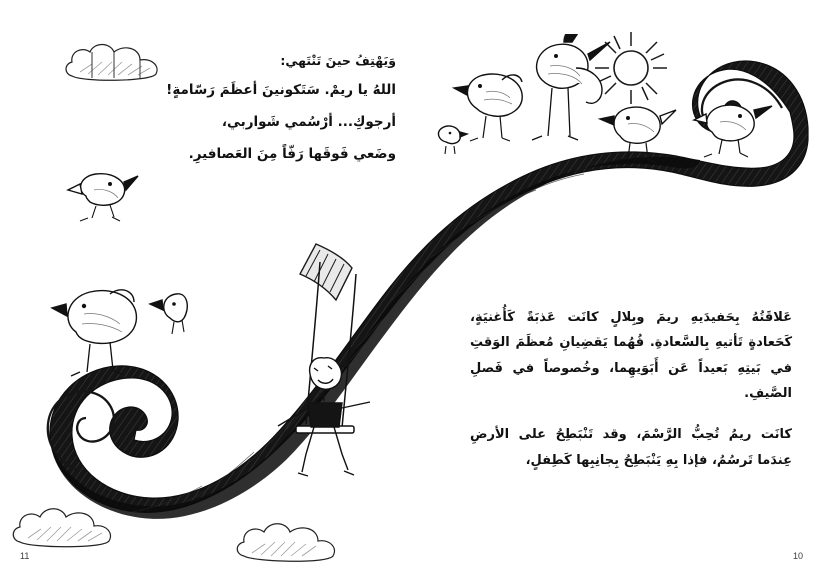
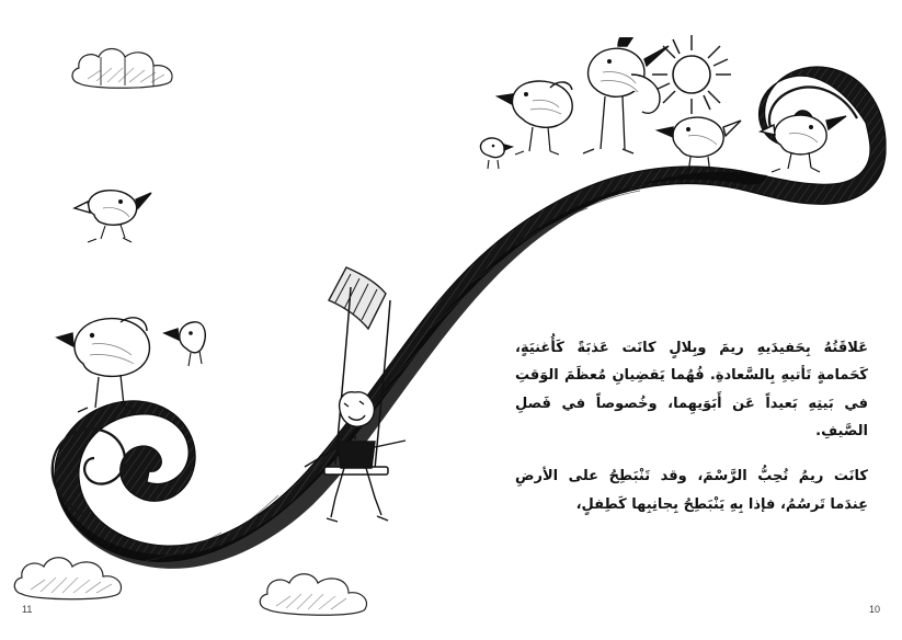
- وَيَهْتِفُ حينَ تَنْتَهي:
- اللهُ يا ريمْ. سَتَكونينَ أعظَمَ رَسّامةٍ!
- أرجوكِ... أرْسُمي شَواربي،
- وضَعي فَوقَها رَفّاً مِنَ العَصافيرِ.
- عَلاقَتُهُ بِحَفيدَيهِ ريمَ وبِلالٍ كانَت عَذبَةً كَأُغنيَةٍ، كَحَعادةٍ تَأتيهِ بِالسَّعادةِ. فُهُما يَقضِيانِ مُعظَمَ الوَقتِ في بَيتِهِ بَعيداً عَن أَبَوَيهِما، وخُصوصاً في فَصلِ الصَّيفِ.
+ عَلاقَتُهُ بِحَفيدَيهِ ريمَ وبِلالٍ كانَت عَذبَةً كَأُغنيَةٍ، كَحَمامةٍ تَأتيهِ بِالسَّعادةِ. فُهُما يَقضِيانِ مُعظَمَ الوَقتِ في بَيتِهِ بَعيداً عَن أَبَوَيهِما، وخُصوصاً في فَصلِ الصَّيفِ.
  كانَت ريمُ تُحِبُّ الرَّسْمَ، وقد تَنْبَطِحُ على الأرضِ عِندَما تَرسُمُ، فإذا بِهِ يَنْبَطِحُ بِجانِبِها كَطِفلٍ،
  11
  10
